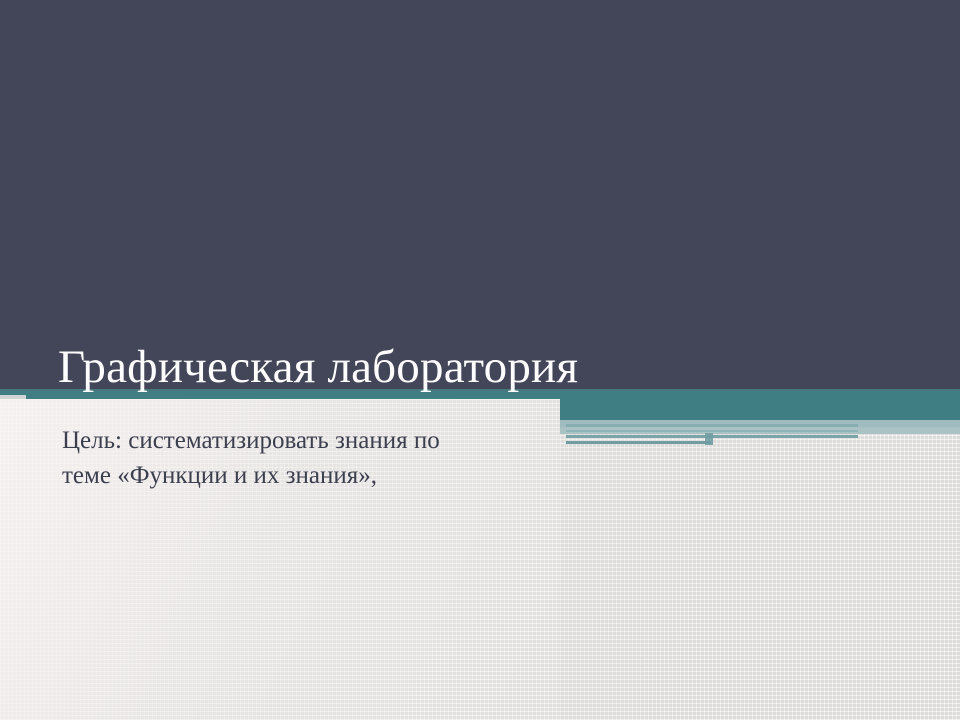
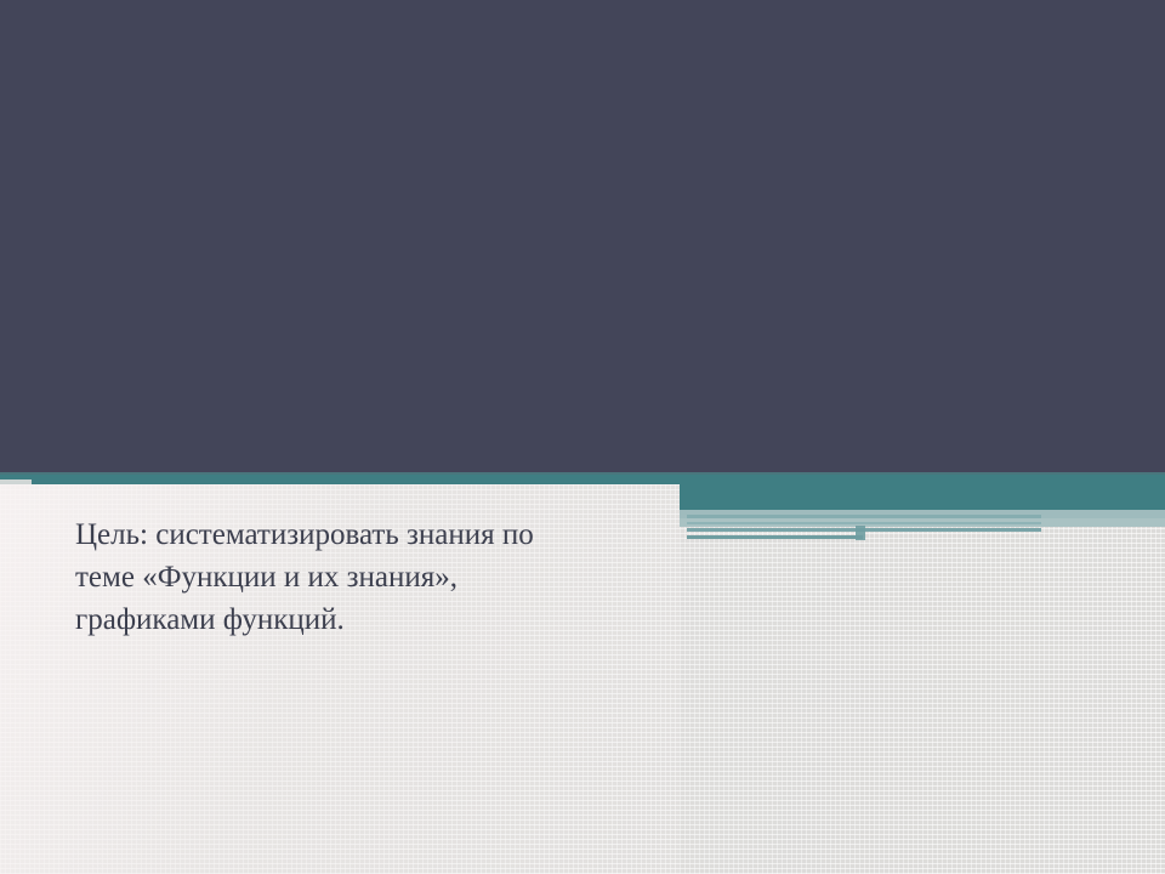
- Графическая лаборатория
  Цель: систематизировать знания по
  теме «Функции и их знания»,
+ графиками функций.
